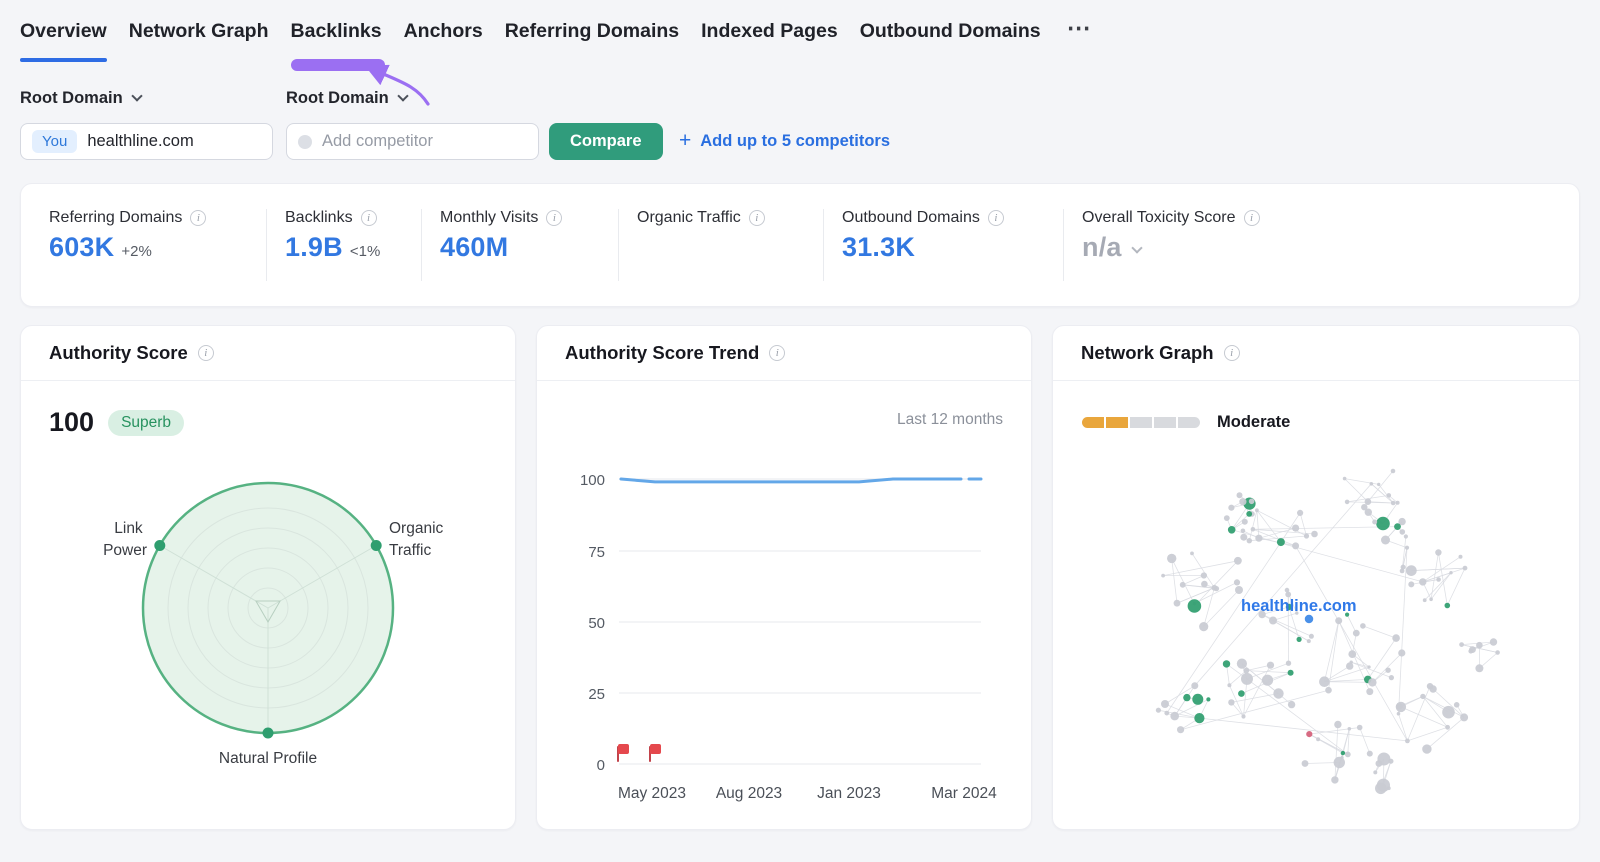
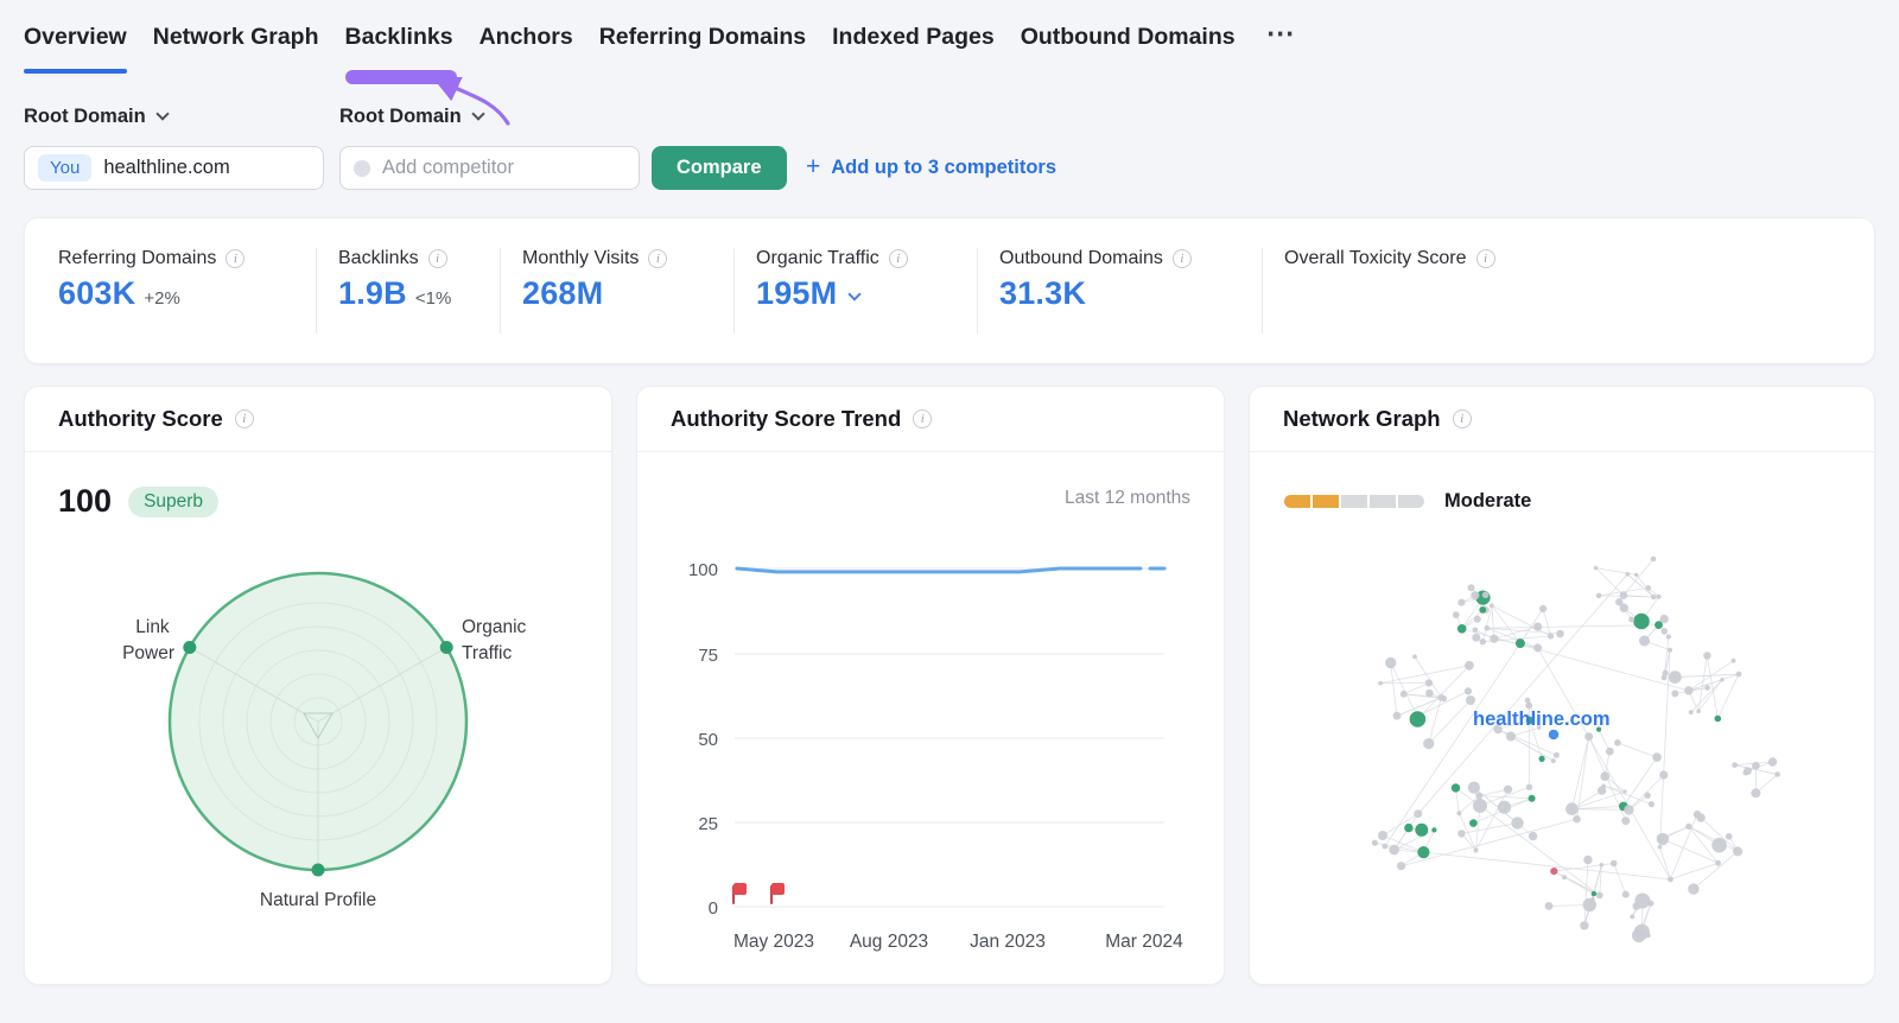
  Overview
  Network Graph
  Backlinks
  Anchors
  Referring Domains
  Indexed Pages
  Outbound Domains
  ⋯
  Root Domain
  Root Domain
  You
  healthline.com
  Add competitor
  Compare
- Add up to 5 competitors
+ Add up to 3 competitors
  Referring Domains
  603K
  +2%
  Backlinks
  1.9B
  <1%
  Monthly Visits
- 460M
+ 268M
  Organic Traffic
+ 195M
  Outbound Domains
  31.3K
  Overall Toxicity Score
- n/a
  Authority Score
  100
  Superb
  Link Power
  Organic Traffic
  Natural Profile
  Authority Score Trend
  Last 12 months
  100
  75
  50
  25
  0
  May 2023
  Aug 2023
  Jan 2023
  Mar 2024
  Network Graph
  Moderate
  healthline.com
